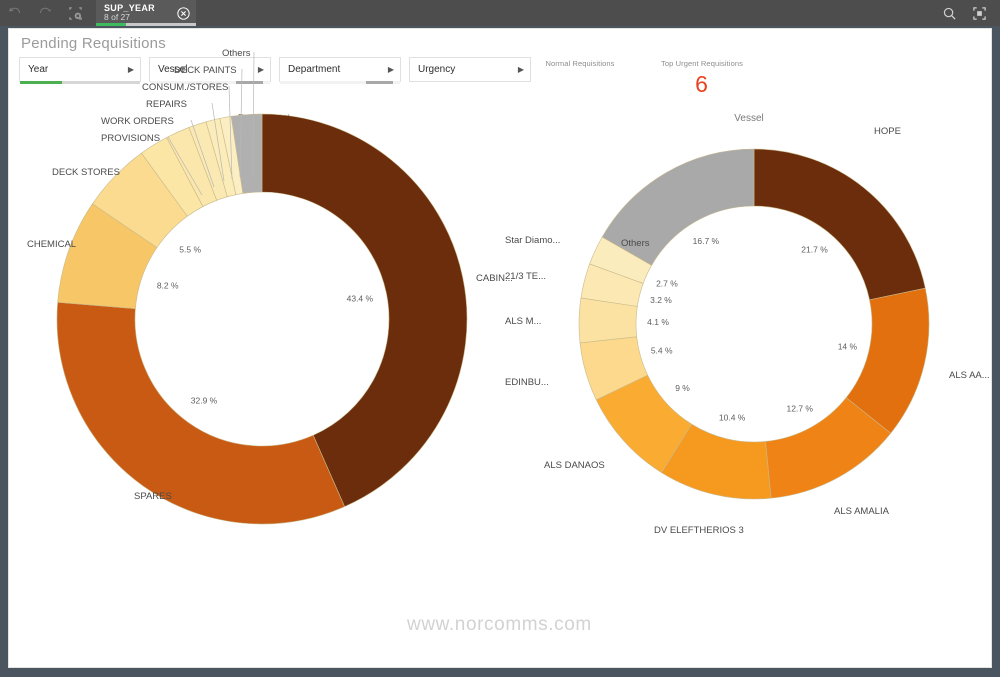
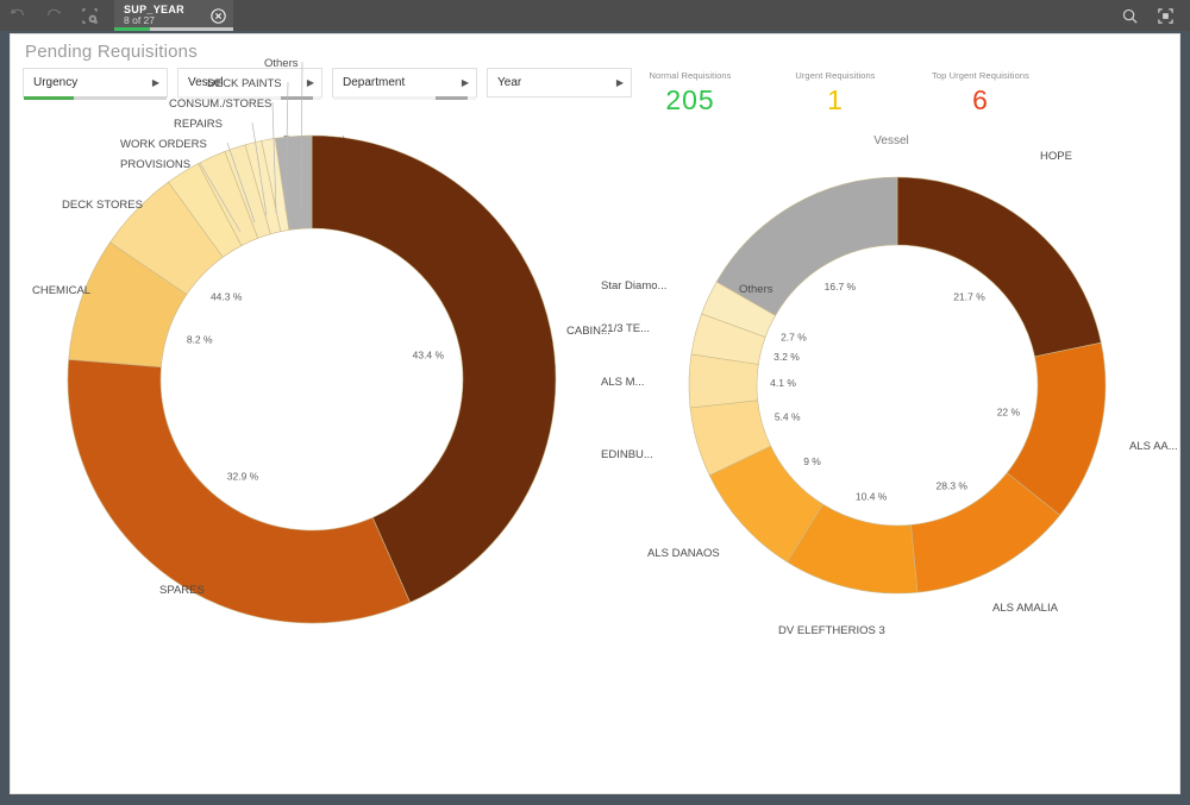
  SUP_YEAR
  8 of 27
  Pending Requisitions
- Year
+ Urgency
  ▶
  Vessel
  ▶
  Department
  ▶
- Urgency
+ Year
  ▶
  Normal Requisitions
+ 205
+ Urgent Requisitions
+ 1
  Top Urgent Requisitions
  6
  Vessel
  43.4 %
  32.9 %
  8.2 %
- 5.5 %
+ 44.3 %
  CABIN...
  SPARES
  CHEMICAL
  DECK STORES
  PROVISIONS
  WORK ORDERS
  REPAIRS
  CONSUM./STORES
  DECK PAINTS
  Others
  21.7 %
- 14 %
+ 22 %
- 12.7 %
+ 28.3 %
  10.4 %
  9 %
  5.4 %
  4.1 %
  3.2 %
  2.7 %
  16.7 %
  HOPE
  ALS AA...
  ALS AMALIA
  DV ELEFTHERIOS 3
  ALS DANAOS
  EDINBU...
  ALS M...
  21/3 TE...
  Star Diamo...
  Others
- www.norcomms.com
